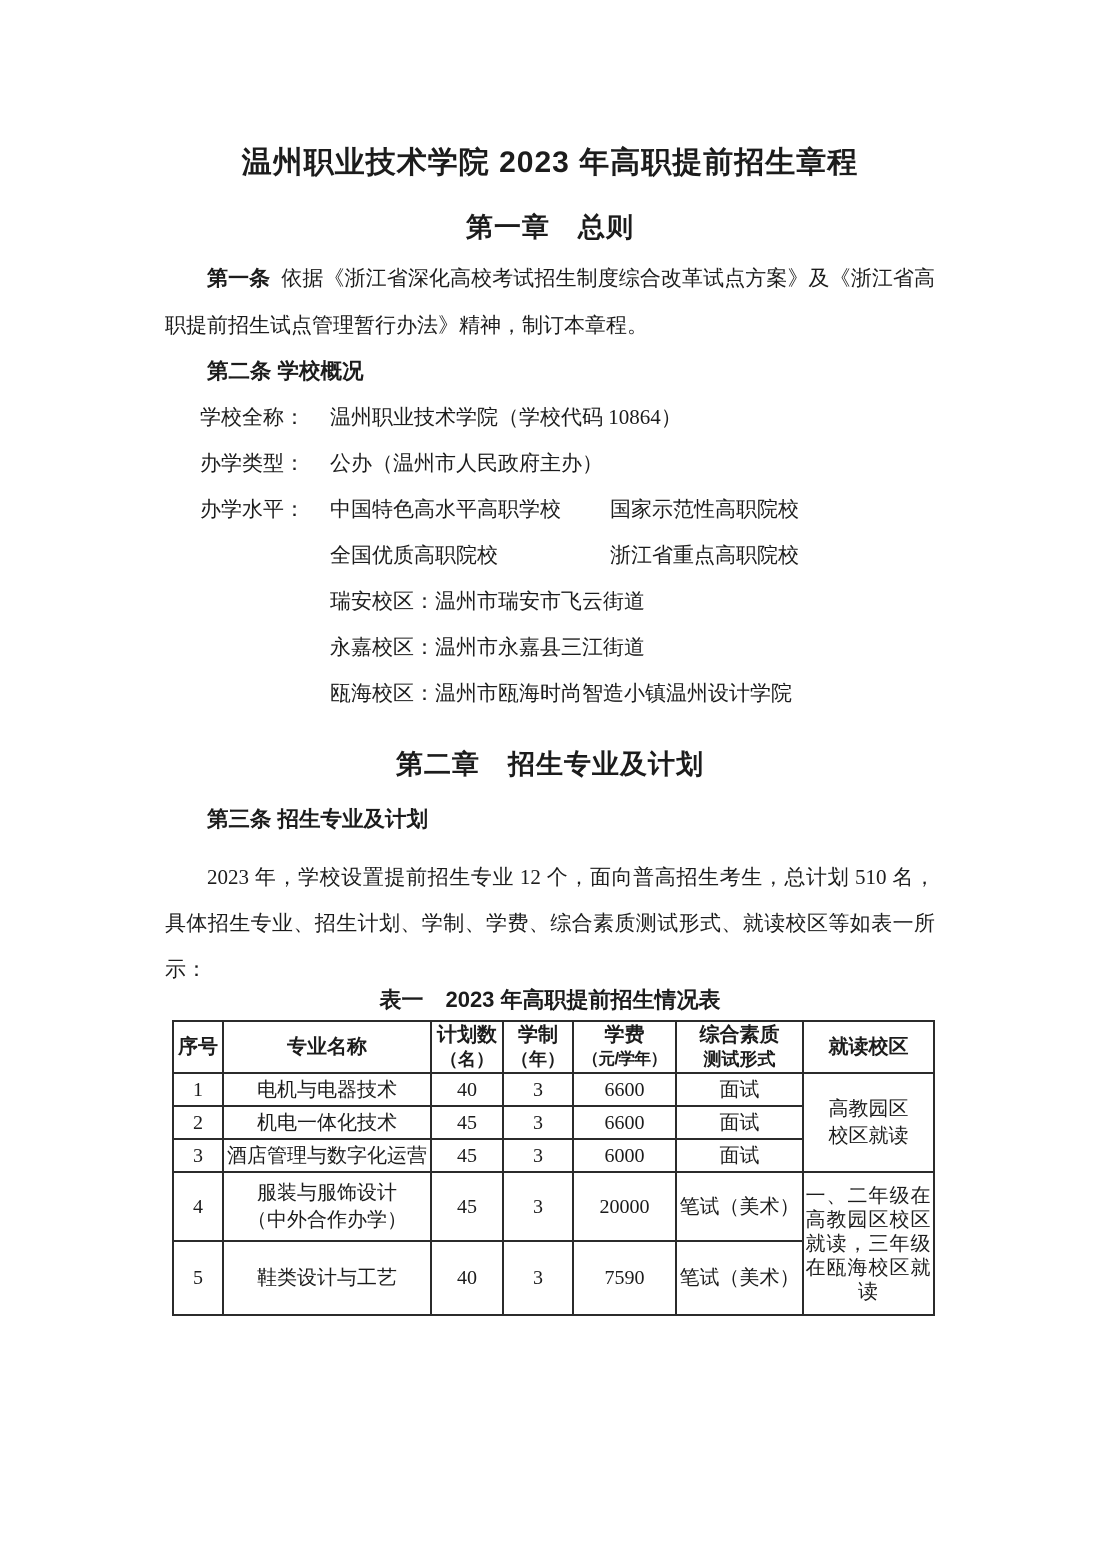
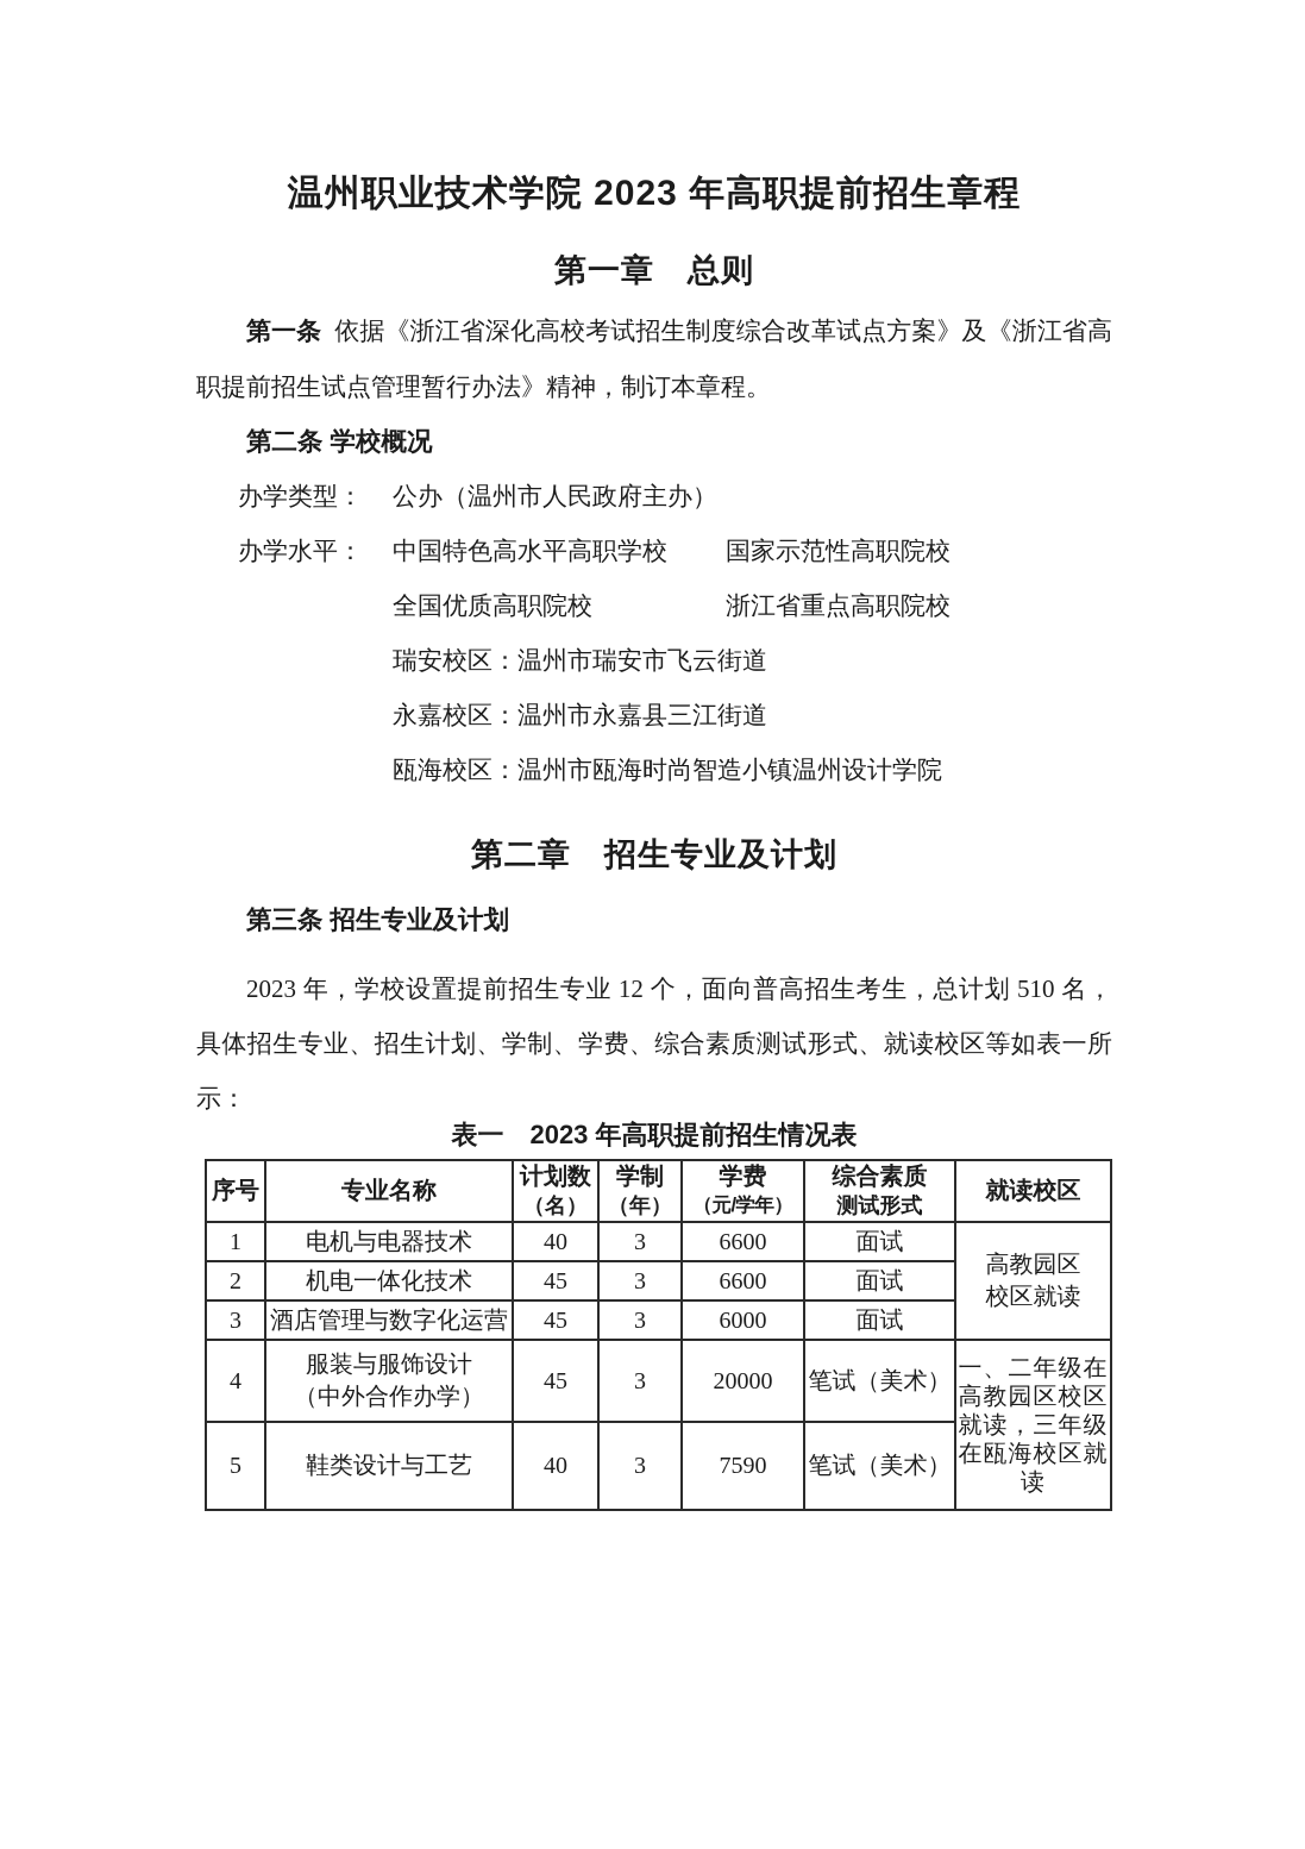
  温州职业技术学院 2023 年高职提前招生章程
  第一章 总则
  第一条 依据《浙江省深化高校考试招生制度综合改革试点方案》及《浙江省高职提前招生试点管理暂行办法》精神，制订本章程。
  第二条 学校概况
- 学校全称：
- 温州职业技术学院（学校代码 10864）
  办学类型：
  公办（温州市人民政府主办）
  办学水平：
  中国特色高水平高职学校
  国家示范性高职院校
  全国优质高职院校
  浙江省重点高职院校
  瑞安校区：温州市瑞安市飞云街道
  永嘉校区：温州市永嘉县三江街道
  瓯海校区：温州市瓯海时尚智造小镇温州设计学院
  第二章 招生专业及计划
  第三条 招生专业及计划
  2023 年，学校设置提前招生专业 12 个，面向普高招生考生，总计划 510 名，具体招生专业、招生计划、学制、学费、综合素质测试形式、就读校区等如表一所示：
  表一 2023 年高职提前招生情况表
  序号	专业名称	计划数（名）	学制（年）	学费（元/学年）	综合素质测试形式	就读校区
  1	电机与电器技术	40	3	6600	面试	高教园区 校区就读
  2	机电一体化技术	45	3	6600	面试
  3	酒店管理与数字化运营	45	3	6000	面试
  4	服装与服饰设计 （中外合作办学）	45	3	20000	笔试（美术）	一、二年级在高教园区校区就读，三年级在瓯海校区就读
  5	鞋类设计与工艺	40	3	7590	笔试（美术）
